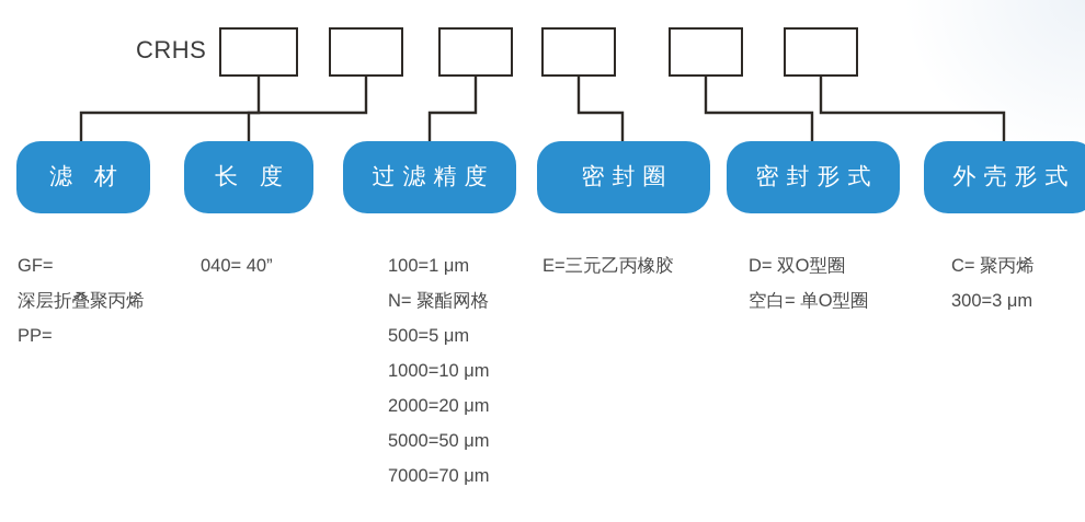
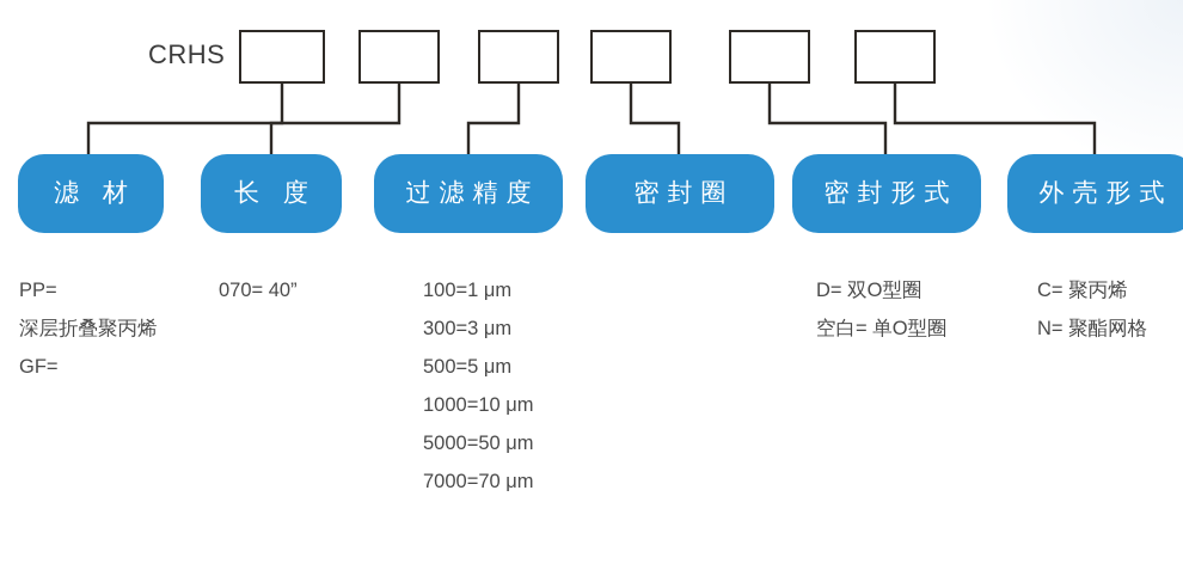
  CRHS
  滤 材
  长 度
  过滤精度
  密封圈
  密封形式
  外壳形式
- GF=
+ PP=
  深层折叠聚丙烯
- PP=
+ GF=
- 040= 40”
+ 070= 40”
  100=1 μm
- N= 聚酯网格
+ 300=3 μm
  500=5 μm
  1000=10 μm
- 2000=20 μm
  5000=50 μm
  7000=70 μm
- E=三元乙丙橡胶
  D= 双O型圈
  空白= 单O型圈
  C= 聚丙烯
- 300=3 μm
+ N= 聚酯网格
